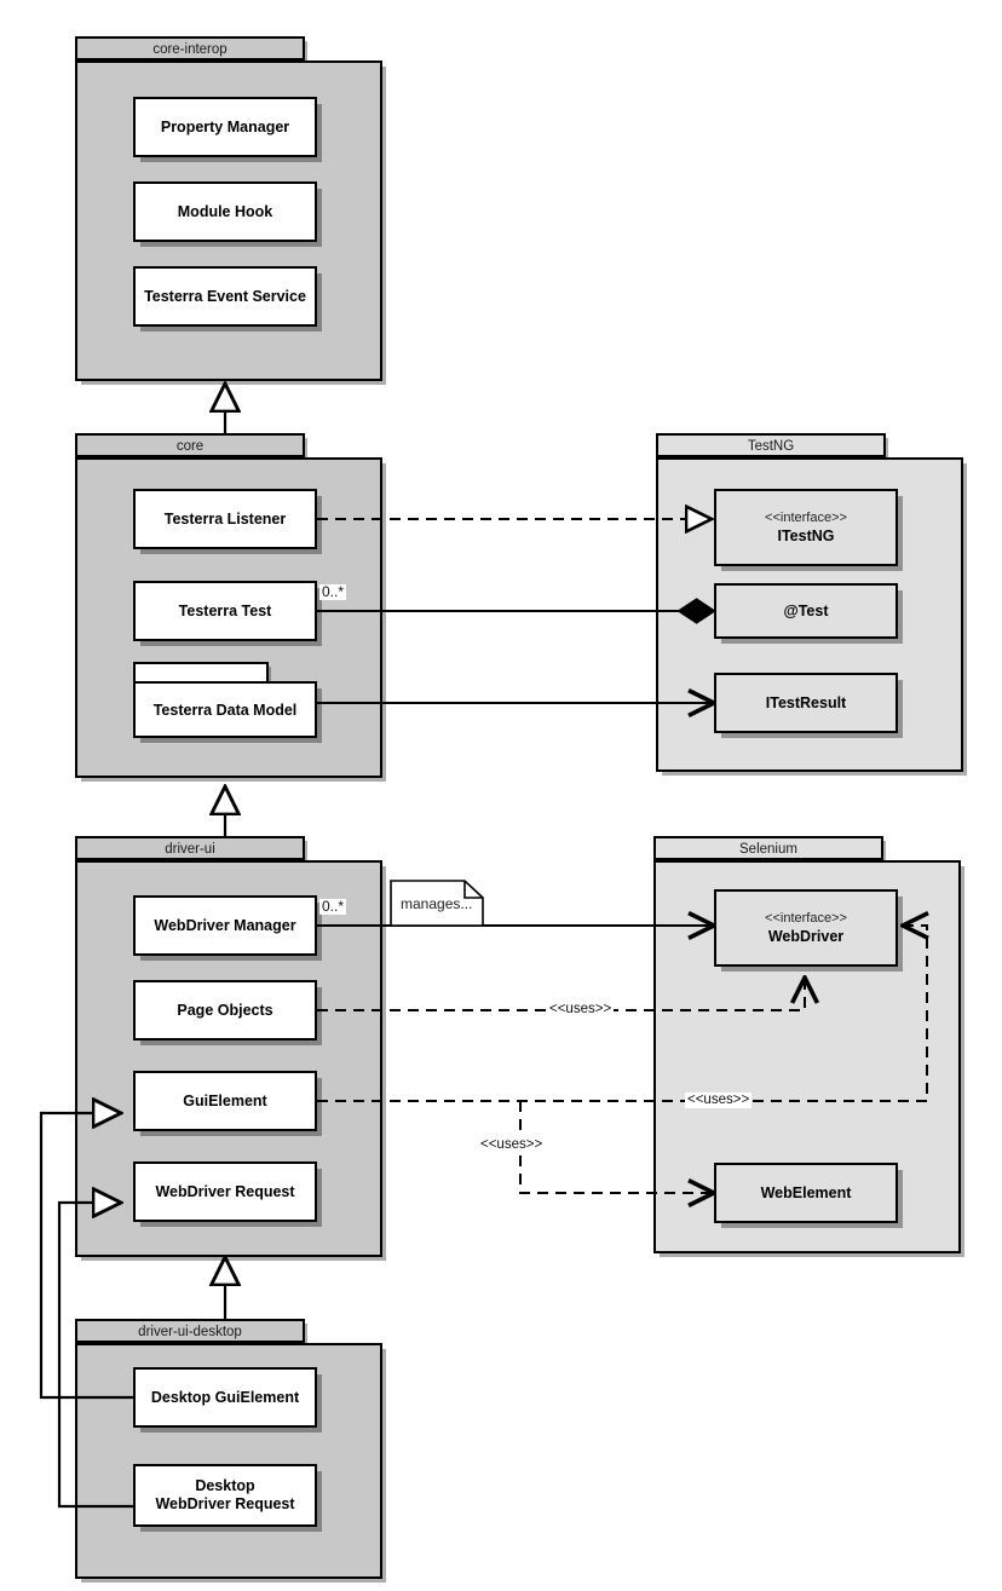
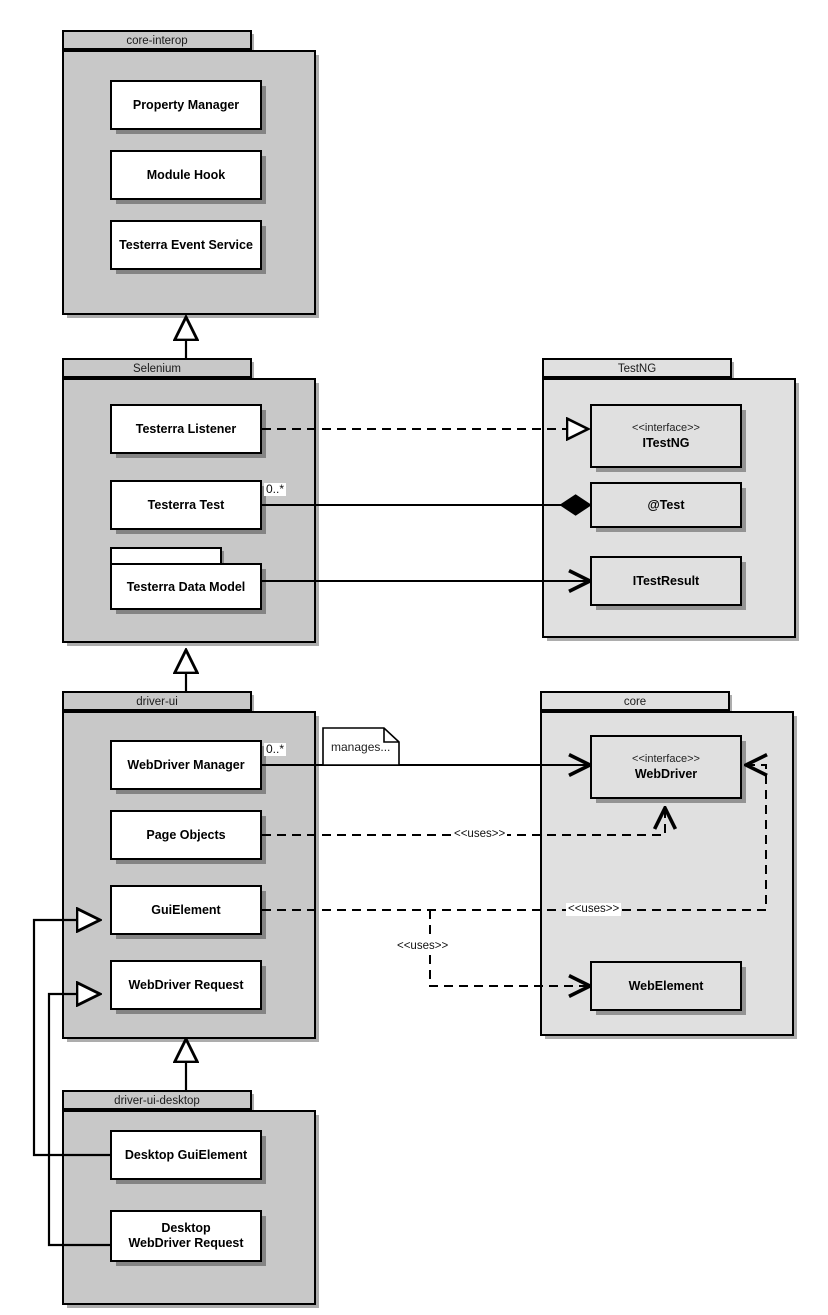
  core-interop
  Property Manager
  Module Hook
  Testerra Event Service
- core
+ Selenium
  Testerra Listener
  Testerra Test
  Testerra Data Model
  TestNG
  <<interface>>
  ITestNG
  @Test
  ITestResult
  driver-ui
  WebDriver Manager
  Page Objects
  GuiElement
  WebDriver Request
- Selenium
+ core
  <<interface>>
  WebDriver
  WebElement
  driver-ui-desktop
  Desktop GuiElement
  Desktop
  WebDriver Request
  manages...
  0..*
  0..*
  <<uses>>
  <<uses>>
  <<uses>>
